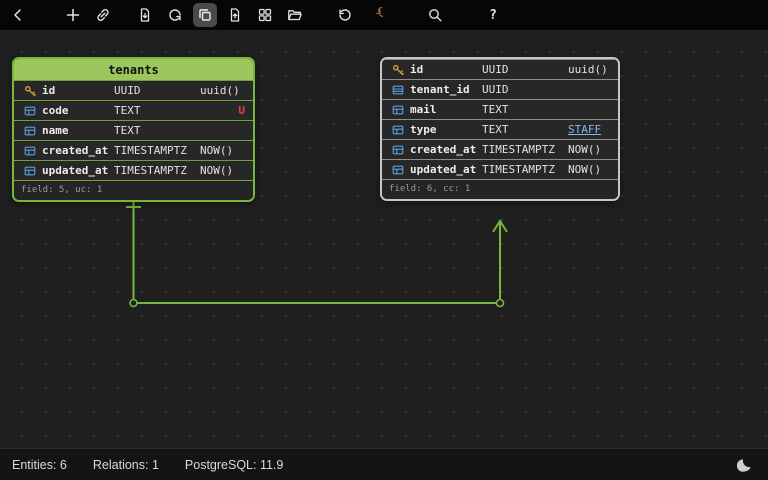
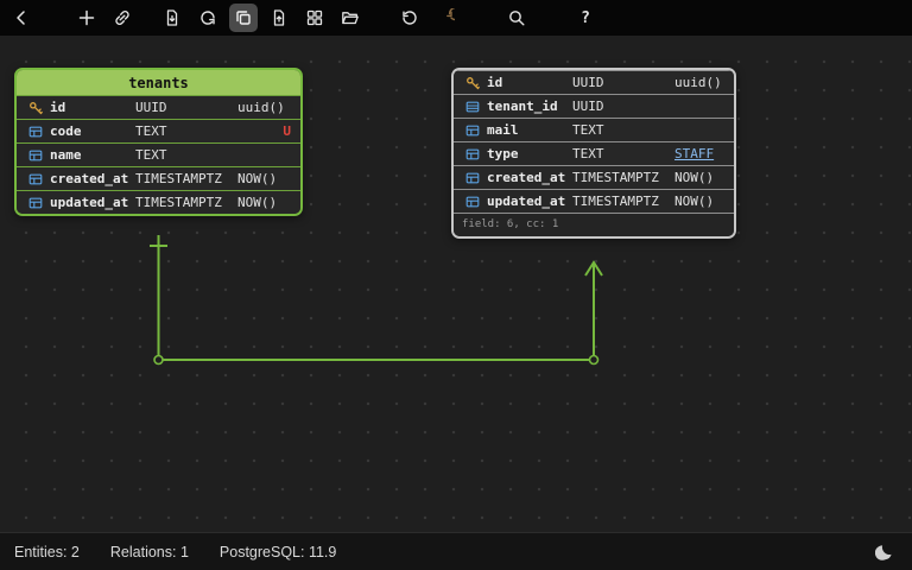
  ?
  tenants
  id
  UUID
  uuid()
  code
  TEXT
  U
  name
  TEXT
  created_at
  TIMESTAMPTZ
  NOW()
  updated_at
  TIMESTAMPTZ
  NOW()
- field: 5, uc: 1
  id
  UUID
  uuid()
  tenant_id
  UUID
  mail
  TEXT
  type
  TEXT
  STAFF
  created_at
  TIMESTAMPTZ
  NOW()
  updated_at
  TIMESTAMPTZ
  NOW()
  field: 6, cc: 1
- Entities: 6
+ Entities: 2
  Relations: 1
  PostgreSQL: 11.9
